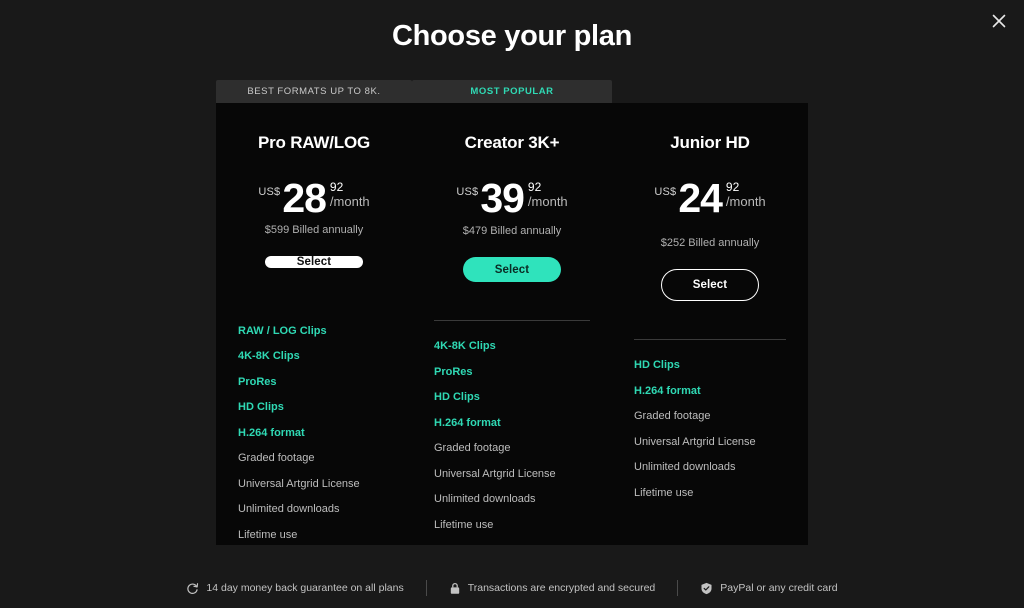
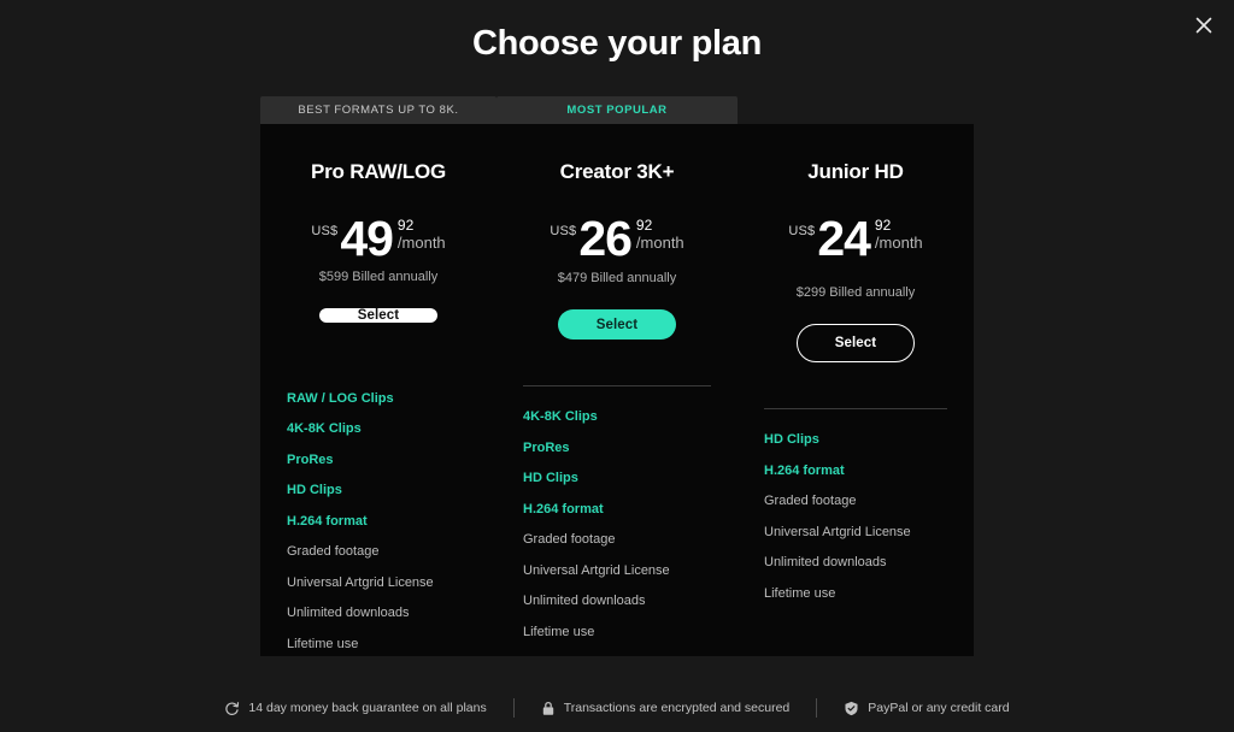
  Choose your plan
  BEST FORMATS UP TO 8K.
  Pro RAW/LOG
  US$
- 28
+ 49
  92
  /month
  $599 Billed annually
  Select
  RAW / LOG Clips
  4K-8K Clips
  ProRes
  HD Clips
  H.264 format
  Graded footage
  Universal Artgrid License
  Unlimited downloads
  Lifetime use
  MOST POPULAR
  Creator 3K+
  US$
- 39
+ 26
  92
  /month
  $479 Billed annually
  Select
  4K-8K Clips
  ProRes
  HD Clips
  H.264 format
  Graded footage
  Universal Artgrid License
  Unlimited downloads
  Lifetime use
  Junior HD
  US$
  24
  92
  /month
- $252 Billed annually
+ $299 Billed annually
  Select
  HD Clips
  H.264 format
  Graded footage
  Universal Artgrid License
  Unlimited downloads
  Lifetime use
  14 day money back guarantee on all plans
  Transactions are encrypted and secured
  PayPal or any credit card
